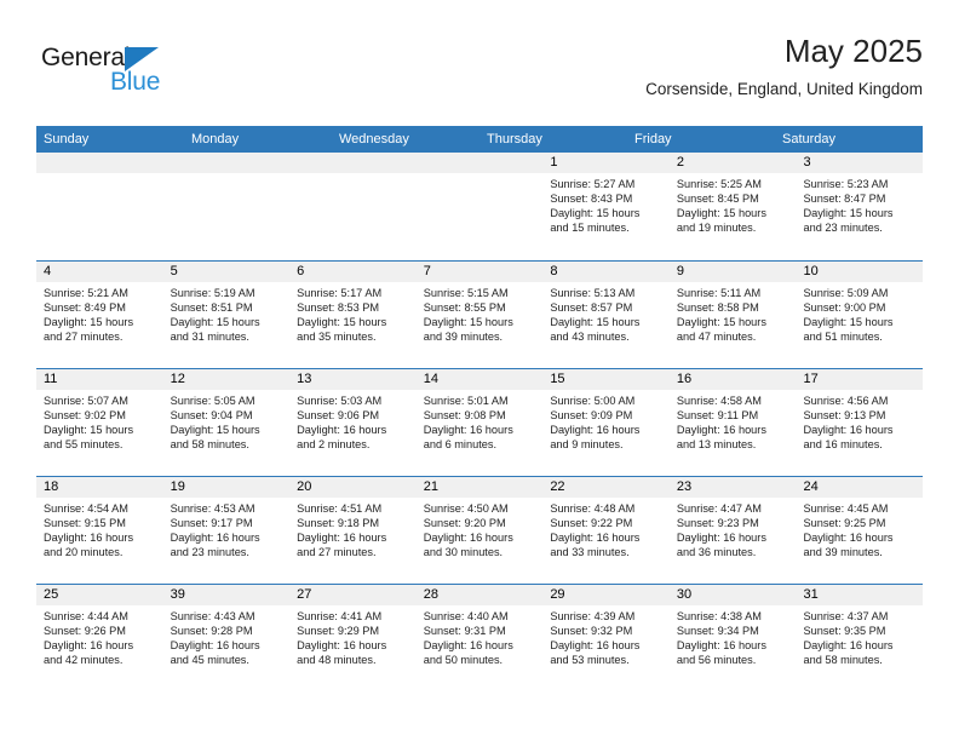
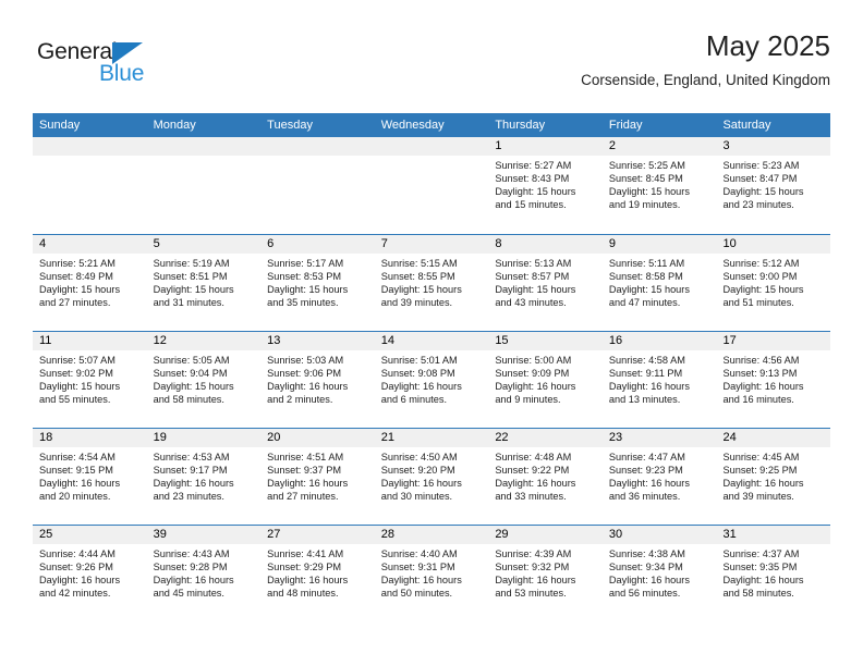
  General
  Blue
  May 2025
  Corsenside, England, United Kingdom
  Sunday
  Monday
+ Tuesday
  Wednesday
  Thursday
  Friday
  Saturday
  1
  Sunrise: 5:27 AM
  Sunset: 8:43 PM
  Daylight: 15 hours
  and 15 minutes.
  2
  Sunrise: 5:25 AM
  Sunset: 8:45 PM
  Daylight: 15 hours
  and 19 minutes.
  3
  Sunrise: 5:23 AM
  Sunset: 8:47 PM
  Daylight: 15 hours
  and 23 minutes.
  4
  Sunrise: 5:21 AM
  Sunset: 8:49 PM
  Daylight: 15 hours
  and 27 minutes.
  5
  Sunrise: 5:19 AM
  Sunset: 8:51 PM
  Daylight: 15 hours
  and 31 minutes.
  6
  Sunrise: 5:17 AM
  Sunset: 8:53 PM
  Daylight: 15 hours
  and 35 minutes.
  7
  Sunrise: 5:15 AM
  Sunset: 8:55 PM
  Daylight: 15 hours
  and 39 minutes.
  8
  Sunrise: 5:13 AM
  Sunset: 8:57 PM
  Daylight: 15 hours
  and 43 minutes.
  9
  Sunrise: 5:11 AM
  Sunset: 8:58 PM
  Daylight: 15 hours
  and 47 minutes.
  10
- Sunrise: 5:09 AM
+ Sunrise: 5:12 AM
  Sunset: 9:00 PM
  Daylight: 15 hours
  and 51 minutes.
  11
  Sunrise: 5:07 AM
  Sunset: 9:02 PM
  Daylight: 15 hours
  and 55 minutes.
  12
  Sunrise: 5:05 AM
  Sunset: 9:04 PM
  Daylight: 15 hours
  and 58 minutes.
  13
  Sunrise: 5:03 AM
  Sunset: 9:06 PM
  Daylight: 16 hours
  and 2 minutes.
  14
  Sunrise: 5:01 AM
  Sunset: 9:08 PM
  Daylight: 16 hours
  and 6 minutes.
  15
  Sunrise: 5:00 AM
  Sunset: 9:09 PM
  Daylight: 16 hours
  and 9 minutes.
  16
  Sunrise: 4:58 AM
  Sunset: 9:11 PM
  Daylight: 16 hours
  and 13 minutes.
  17
  Sunrise: 4:56 AM
  Sunset: 9:13 PM
  Daylight: 16 hours
  and 16 minutes.
  18
  Sunrise: 4:54 AM
  Sunset: 9:15 PM
  Daylight: 16 hours
  and 20 minutes.
  19
  Sunrise: 4:53 AM
  Sunset: 9:17 PM
  Daylight: 16 hours
  and 23 minutes.
  20
  Sunrise: 4:51 AM
- Sunset: 9:18 PM
+ Sunset: 9:37 PM
  Daylight: 16 hours
  and 27 minutes.
  21
  Sunrise: 4:50 AM
  Sunset: 9:20 PM
  Daylight: 16 hours
  and 30 minutes.
  22
  Sunrise: 4:48 AM
  Sunset: 9:22 PM
  Daylight: 16 hours
  and 33 minutes.
  23
  Sunrise: 4:47 AM
  Sunset: 9:23 PM
  Daylight: 16 hours
  and 36 minutes.
  24
  Sunrise: 4:45 AM
  Sunset: 9:25 PM
  Daylight: 16 hours
  and 39 minutes.
  25
  Sunrise: 4:44 AM
  Sunset: 9:26 PM
  Daylight: 16 hours
  and 42 minutes.
  39
  Sunrise: 4:43 AM
  Sunset: 9:28 PM
  Daylight: 16 hours
  and 45 minutes.
  27
  Sunrise: 4:41 AM
  Sunset: 9:29 PM
  Daylight: 16 hours
  and 48 minutes.
  28
  Sunrise: 4:40 AM
  Sunset: 9:31 PM
  Daylight: 16 hours
  and 50 minutes.
  29
  Sunrise: 4:39 AM
  Sunset: 9:32 PM
  Daylight: 16 hours
  and 53 minutes.
  30
  Sunrise: 4:38 AM
  Sunset: 9:34 PM
  Daylight: 16 hours
  and 56 minutes.
  31
  Sunrise: 4:37 AM
  Sunset: 9:35 PM
  Daylight: 16 hours
  and 58 minutes.
